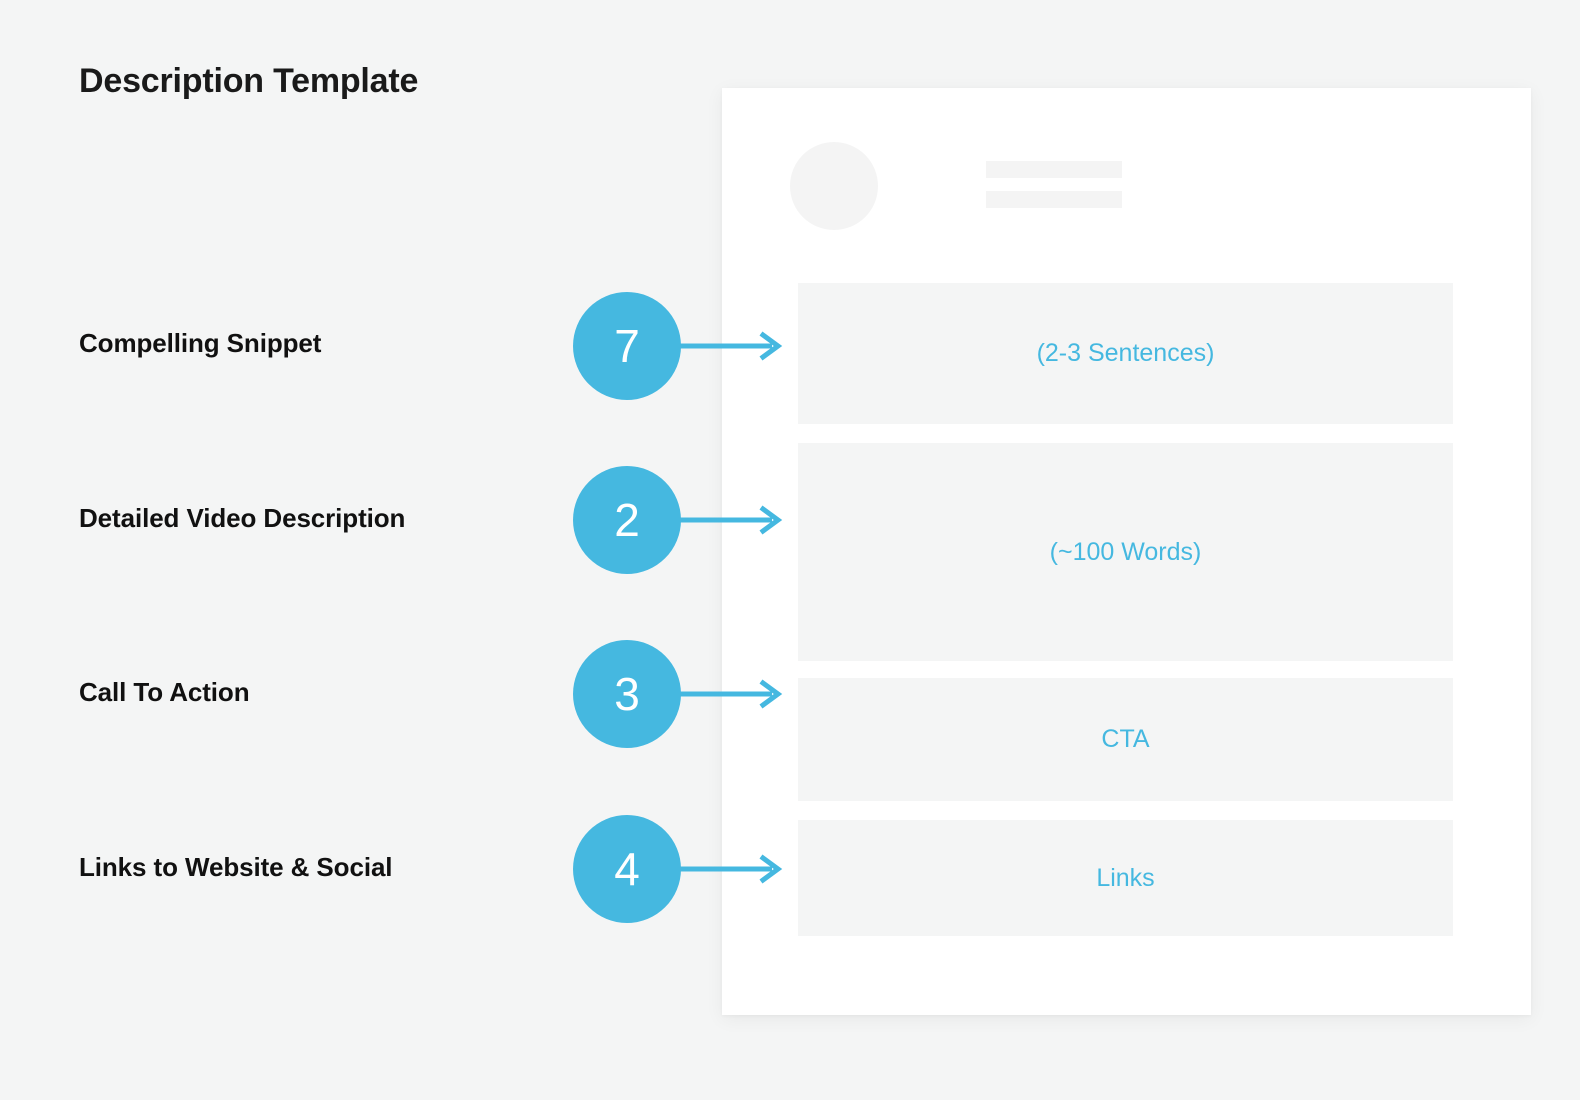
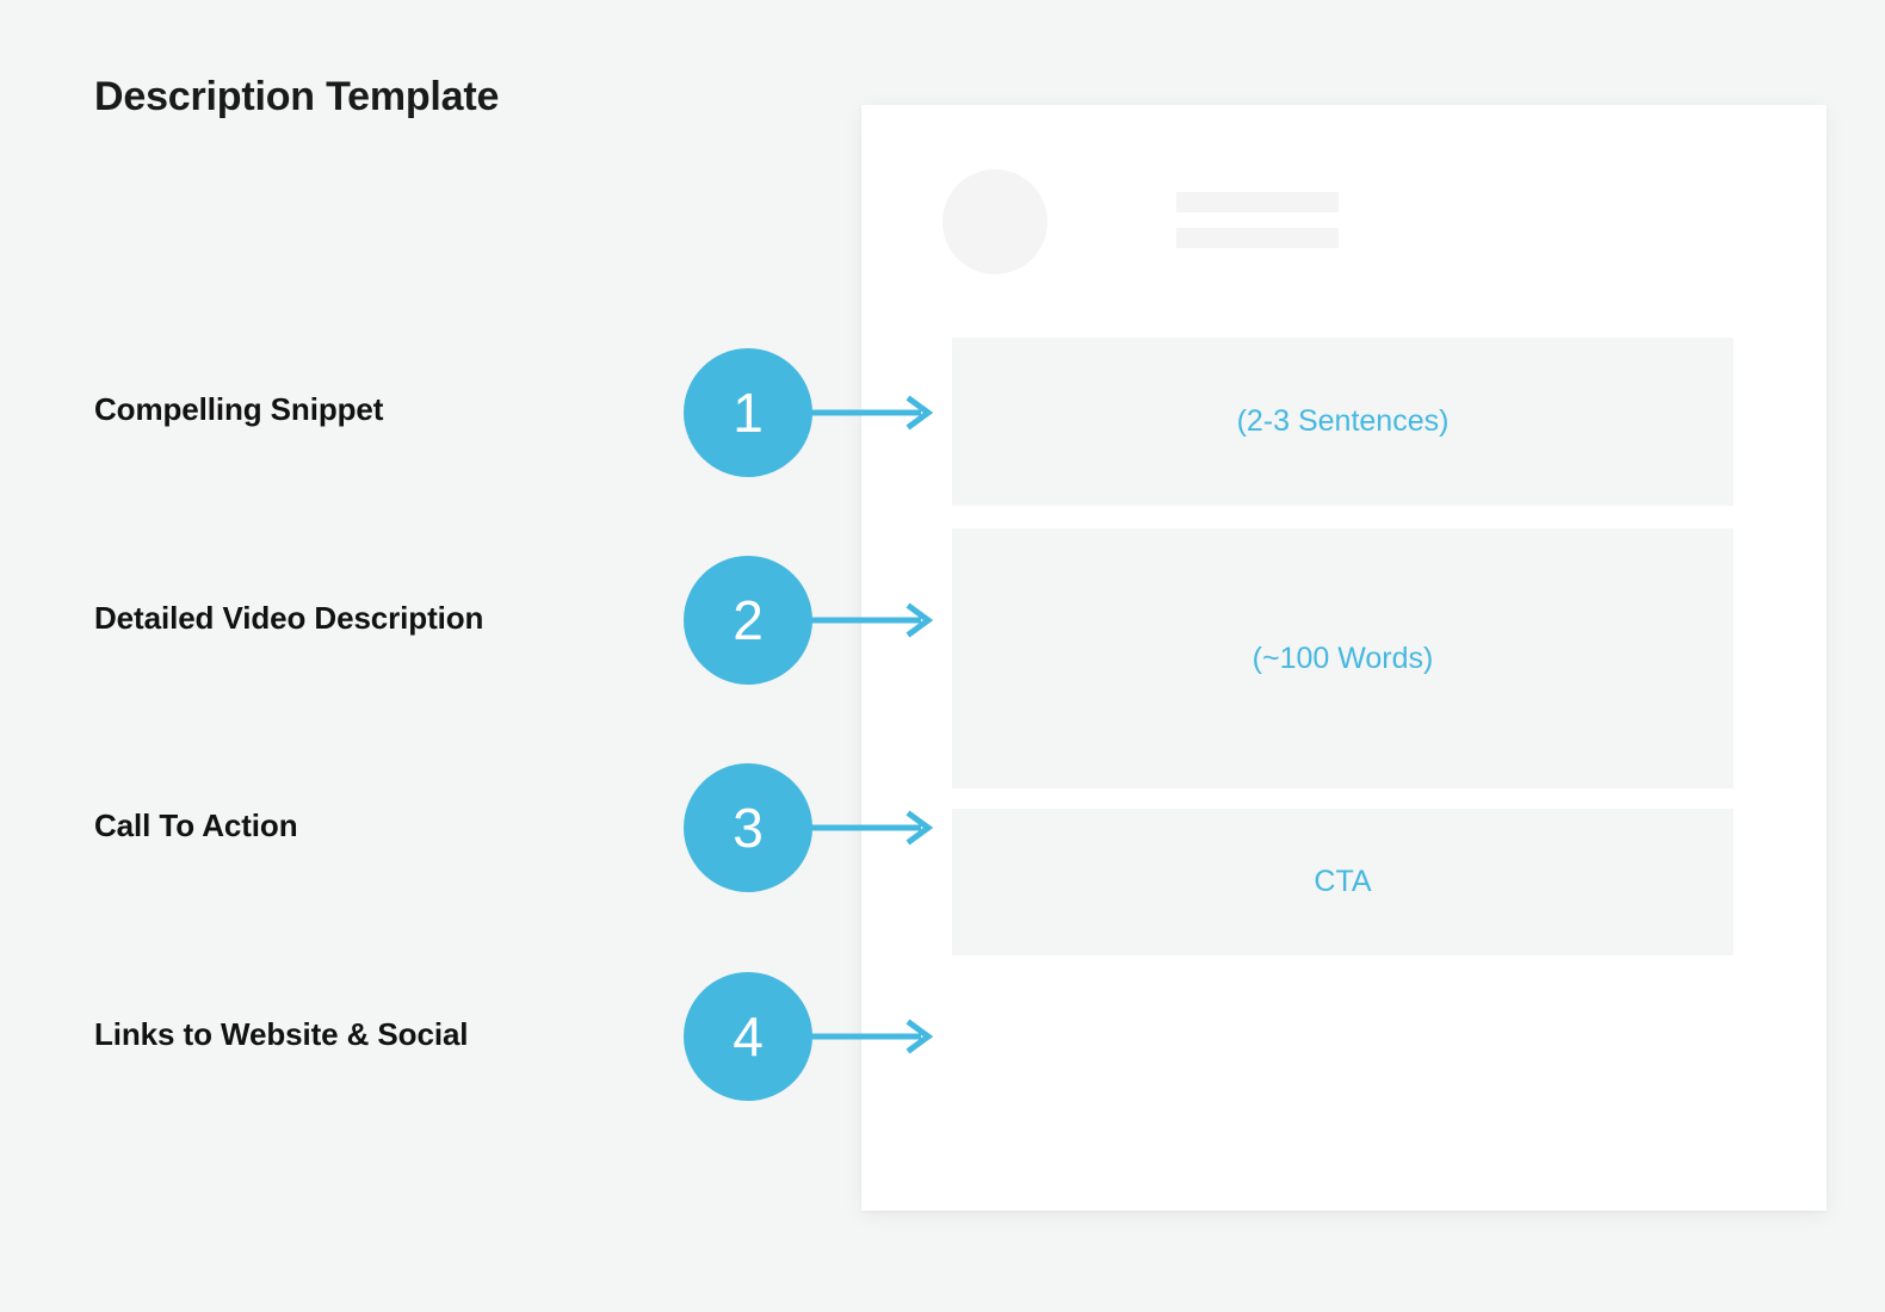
  Description Template
  Compelling Snippet
  Detailed Video Description
  Call To Action
  Links to Website & Social
- 7
+ 1
  2
  3
  4
  (2-3 Sentences)
  (~100 Words)
  CTA
- Links
